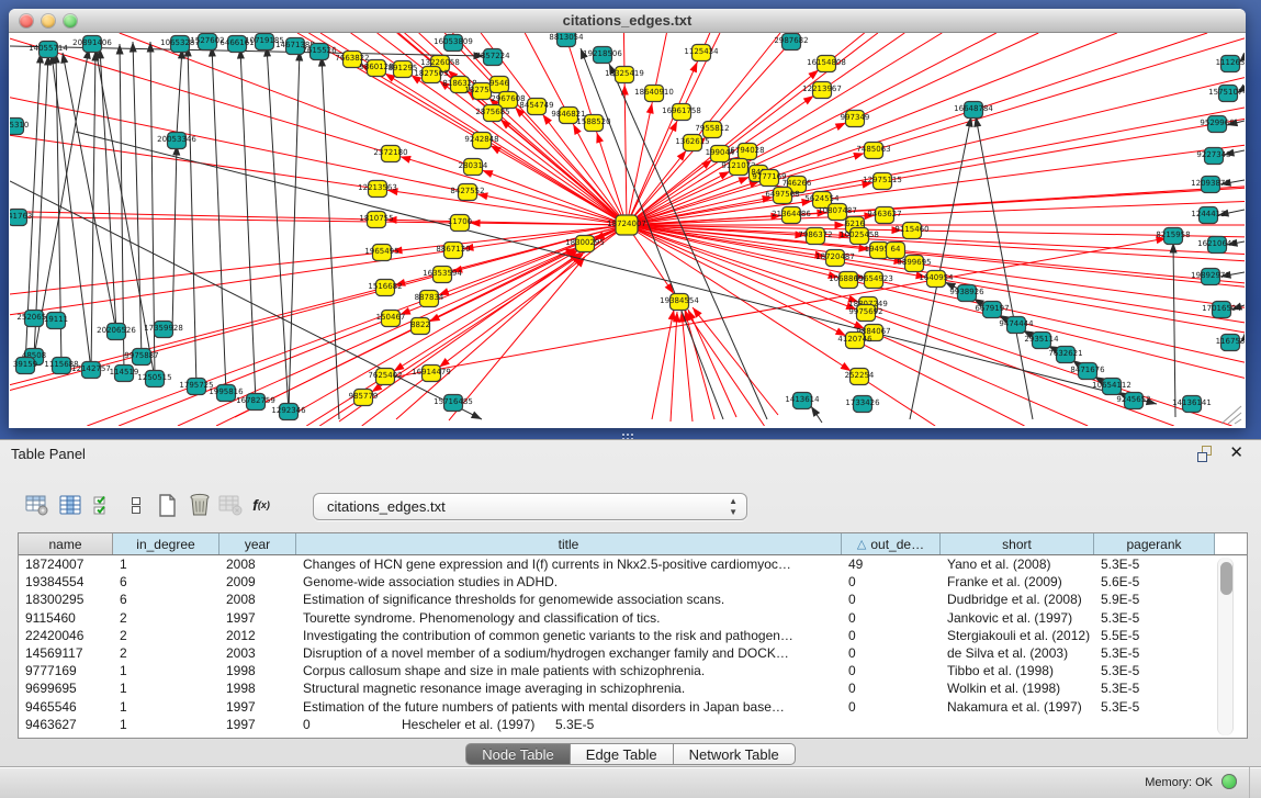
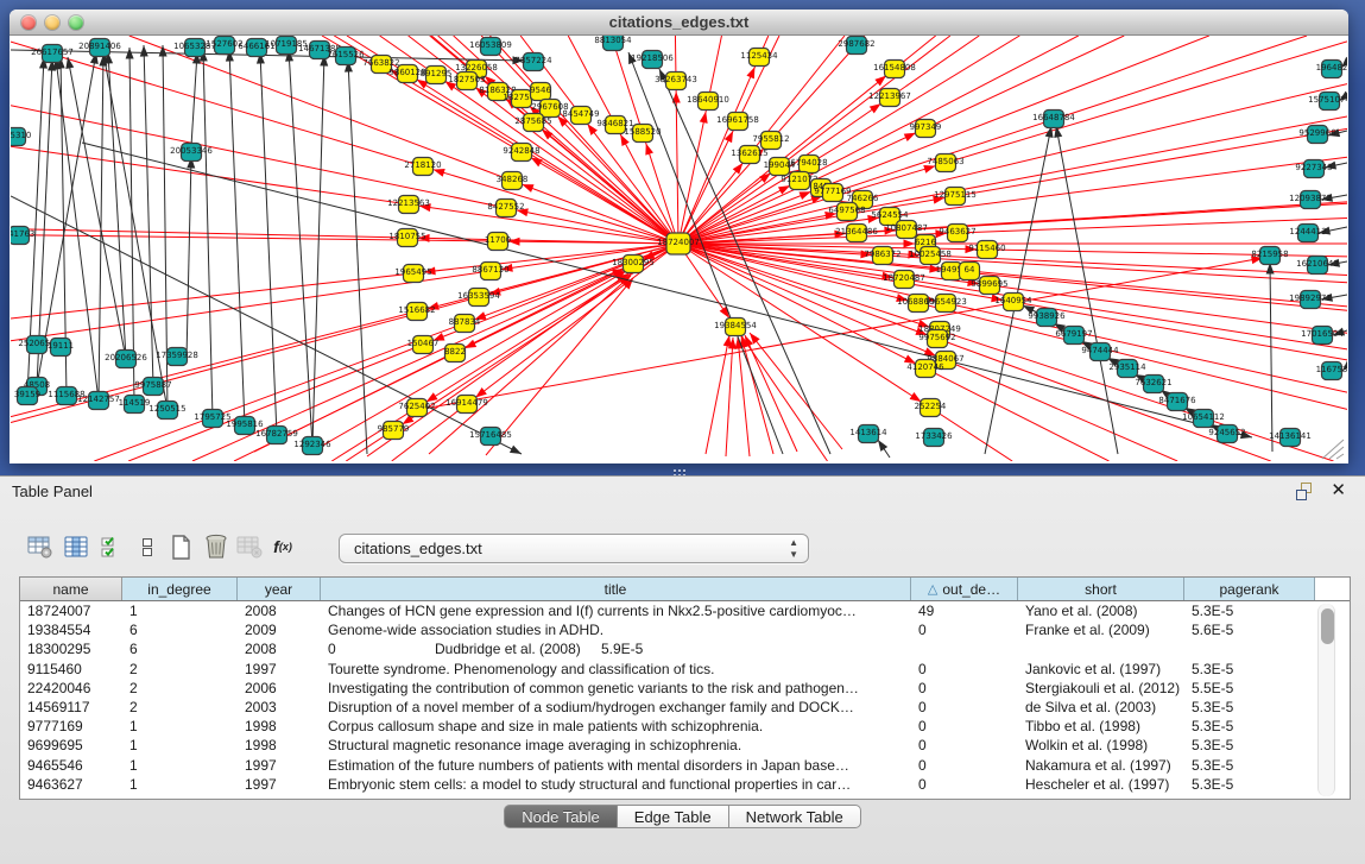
  citations_edges.txt
  18724007
  18300295
  19384554
- 14055714
+ 26617657
  20891406
  10653287
  1527602
  6466161
  10719185
  1467138
  7615526
  20053346
  16053809
  7857224
  8813054
  19218506
  2987682
  16648784
  9938926
  6679197
  9474444
  2935114
  7632621
  8471676
  10654112
  9245652
  8215958
  14136141
  1413614
- 111263
+ 196482
  1575107
  9529966
  9227343
  12093872
  1244413
  16210643
  19892971
  17016504
  116753
  41763
  252065
  19111
  48508
  39159
  1115688
  12142757
  20206526
  17359928
  9975887
  114519
  1250515
  1795725
  1995816
  16782759
  1292346
  15716485
  1733426
  7663822
  9860128
  891295
  13226058
  1827503
  818632
  18275
  9546
  2967608
  8454749
  2875685
  9846821
  1588520
  9242848
- 280314
+ 348268
  8427552
  11700
  8867130
  16353594
  887834
  8822
  16914479
- 2372180
+ 2718120
  12213563
  1810755
  1965495
  1516682
  150467
  7625402
  985779
- 18325419
+ 33263743
  18640910
  16961758
  7955812
  1362615
  199044
  6794028
  912107
  9777169
  746266
  6497568
  5624554
  21364486
  10807487
  7986372
  6216
  18720487
  1068860
  884067
  16154808
  12213967
  997349
  7485063
  12975115
  9463627
  10025458
  64
  9115460
  9899695
  19654923
  9975692
  4120746
  252254
  1640954
  1125434
  Table Panel
  ✕
  f
  (x)
  citations_edges.txt
  ▲
  ▼
  name
  in_degree
  year
  title
  △
  out_de…
  short
  pagerank
  18724007
  1
  2008
  Changes of HCN gene expression and I(f) currents in Nkx2.5-positive cardiomyoc…
  49
  Yano et al. (2008)
  5.3E-5
  19384554
  6
  2009
  Genome-wide association studies in ADHD.
  0
  Franke et al. (2009)
  5.6E-5
  18300295
  6
  2008
- Estimation of significance thresholds for genomewide association scans.
  0
  Dudbridge et al. (2008)
  5.9E-5
  9115460
  2
  1997
  Tourette syndrome. Phenomenology and classification of tics.
  0
  Jankovic et al. (1997)
  5.3E-5
  22420046
  2
- 2012
+ 2006
  Investigating the contribution of common genetic variants to the risk and pathogen…
  0
  Stergiakouli et al. (2012)
  5.5E-5
  14569117
  2
  2003
  Disruption of a novel member of a sodium/hydrogen exchanger family and DOCK…
  0
  de Silva et al. (2003)
  5.3E-5
  9777169
  1
  1998
  Corpus callosum shape and size in male patients with schizophrenia.
  0
  Tibbo et al. (1998)
  5.3E-5
  9699695
  1
  1998
  Structural magnetic resonance image averaging in schizophrenia.
  0
  Wolkin et al. (1998)
  5.3E-5
  9465546
  1
  1997
  Estimation of the future numbers of patients with mental disorders in Japan base…
  0
  Nakamura et al. (1997)
  5.3E-5
  9463627
  1
  1997
+ Embryonic stem cells: a model to study structural and functional properties in car…
  0
  Hescheler et al. (1997)
  5.3E-5
  Node Table
  Edge Table
  Network Table
- Memory: OK
